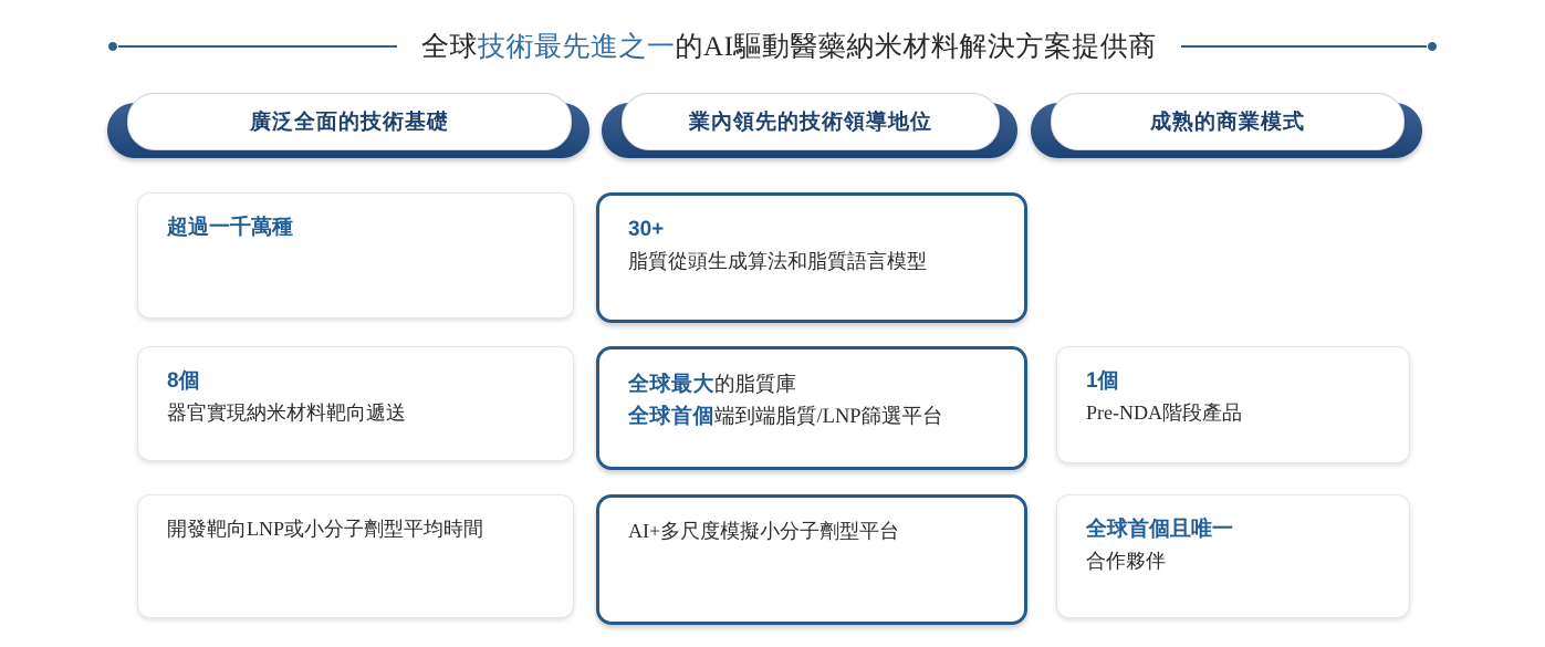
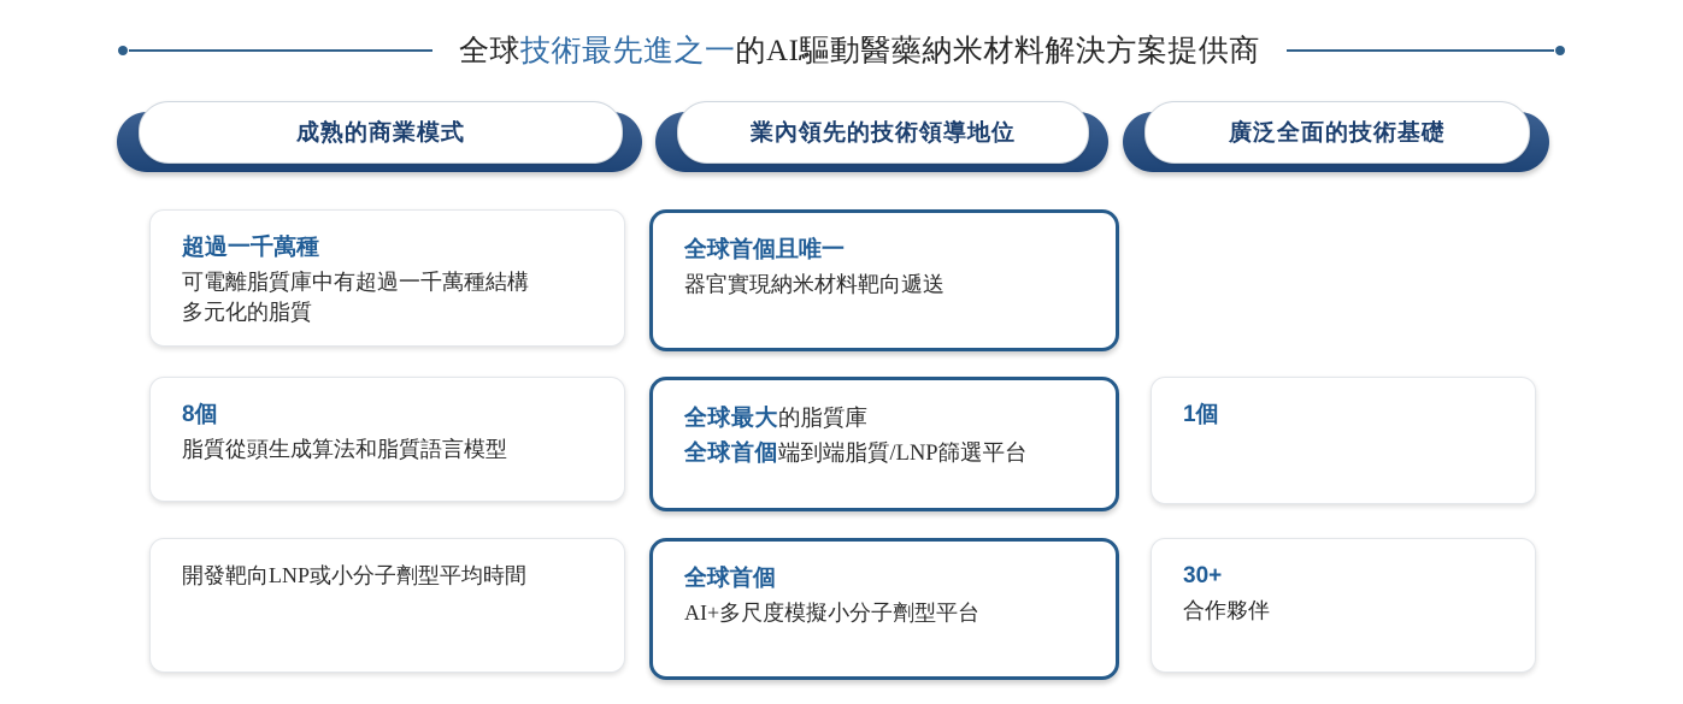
  全球技術最先進之一的AI驅動醫藥納米材料解決方案提供商
- 廣泛全面的技術基礎
+ 成熟的商業模式
  業內領先的技術領導地位
- 成熟的商業模式
+ 廣泛全面的技術基礎
  超過一千萬種
+ 可電離脂質庫中有超過一千萬種結構
+ 多元化的脂質
  8個
- 器官實現納米材料靶向遞送
+ 脂質從頭生成算法和脂質語言模型
  開發靶向LNP或小分子劑型平均時間
- 30+
+ 全球首個且唯一
- 脂質從頭生成算法和脂質語言模型
+ 器官實現納米材料靶向遞送
  全球最大的脂質庫
  全球首個端到端脂質/LNP篩選平台
+ 全球首個
  AI+多尺度模擬小分子劑型平台
  1個
- Pre-NDA階段產品
- 全球首個且唯一
+ 30+
  合作夥伴
